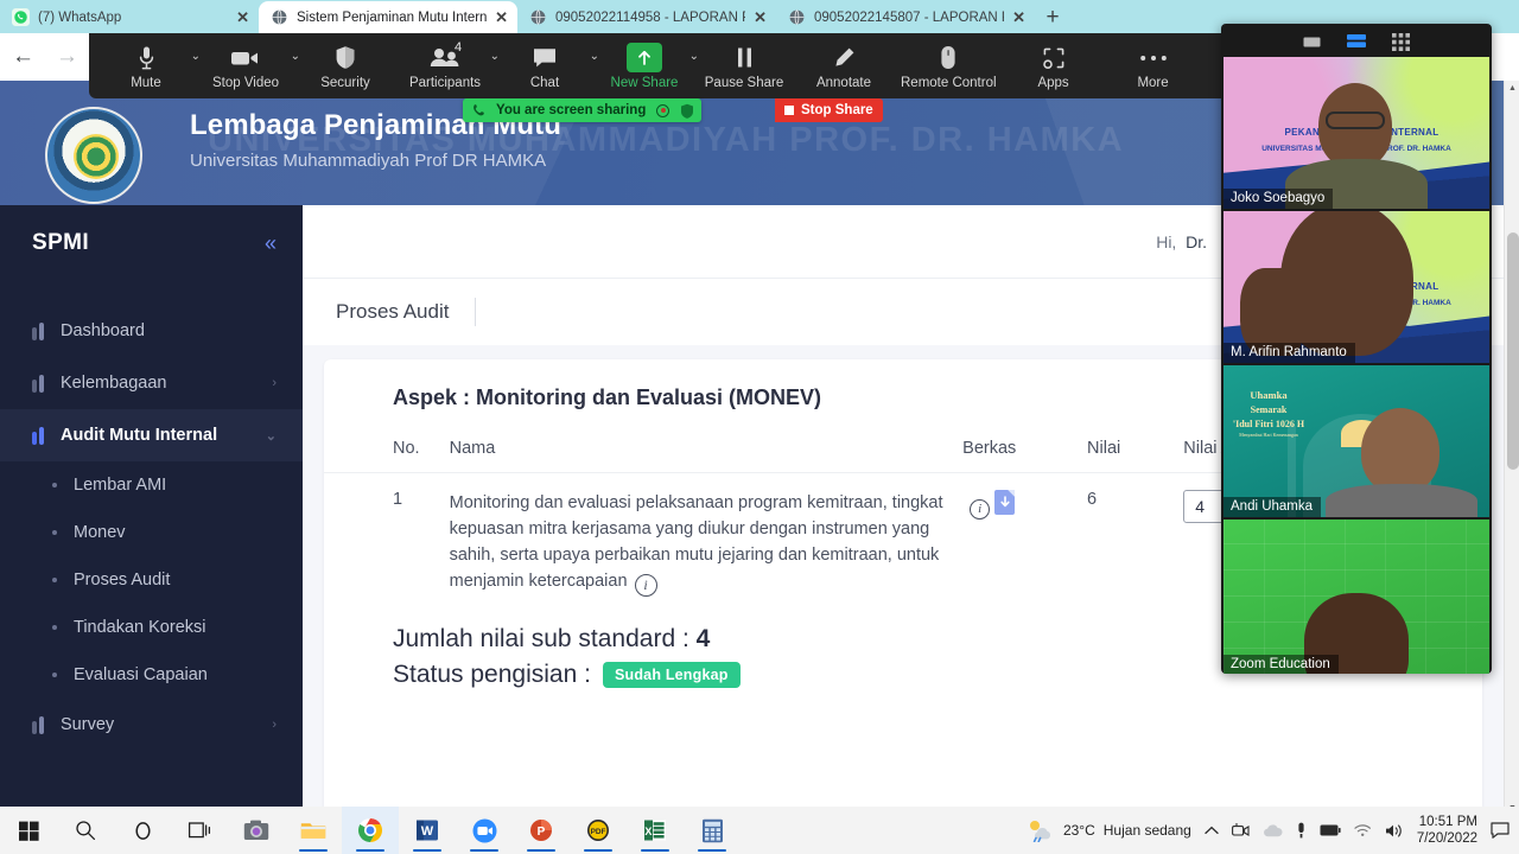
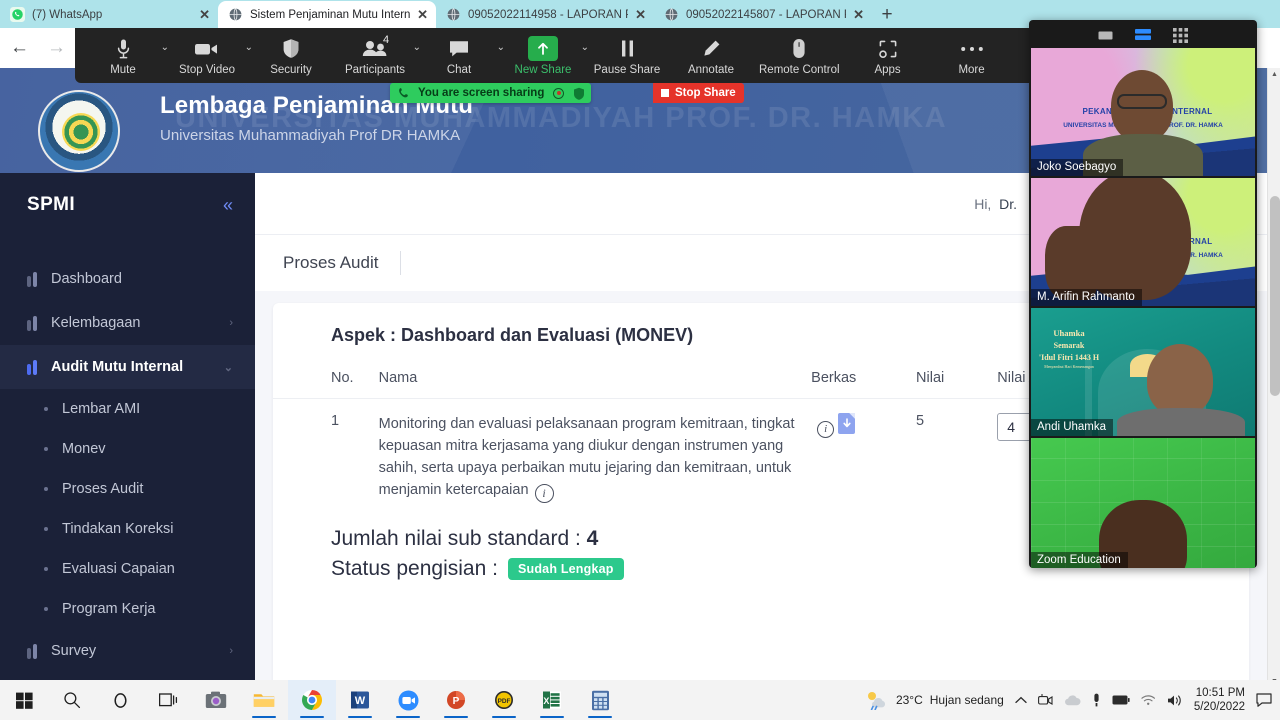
  SPMI
  «
  Dashboard
  Kelembagaan
  ›
  Audit Mutu Internal
  ⌄
  Lembar AMI
  Monev
  Proses Audit
  Tindakan Koreksi
  Evaluasi Capaian
+ Program Kerja
  Survey
  ›
  Hi, Dr.
  Proses Audit
- Aspek : Monitoring dan Evaluasi (MONEV)
+ Aspek : Dashboard dan Evaluasi (MONEV)
- 1	Monitoring dan evaluasi pelaksanaan program kemitraan, tingkat kepuasan mitra kerjasama yang diukur dengan instrumen yang sahih, serta upaya perbaikan mutu jejaring dan kemitraan, untuk menjamin ketercapaian i	i	6	4
+ 1	Monitoring dan evaluasi pelaksanaan program kemitraan, tingkat kepuasan mitra kerjasama yang diukur dengan instrumen yang sahih, serta upaya perbaikan mutu jejaring dan kemitraan, untuk menjamin ketercapaian i	i	5	4
  Jumlah nilai sub standard : 4
  Status pengisian :
  Sudah Lengkap
  (7) WhatsApp
  ✕
  Sistem Penjaminan Mutu Intern
  ✕
  09052022114958 - LAPORAN
  ✕
  09052022145807 - LAPORAN
  ✕
  +
  ←
  →
  Mute
  ⌄
  Stop Video
  ⌄
  Security
  4
  Participants
  ⌄
  Chat
  ⌄
  New Share
  ⌄
  Pause Share
  Annotate
  Remote Control
  Apps
  More
  You are screen sharing
  Stop Share
  Joko Soebagyo
  M. Arifin Rahmanto
  Uhamka
  Semarak
- 'Idul Fitri 1026 H
+ 'Idul Fitri 1443 H
  Andi Uhamka
  Zoom Education
  W
  P
  X
  23°C
  Hujan sedang
  10:51 PM
- 7/20/2022
+ 5/20/2022
